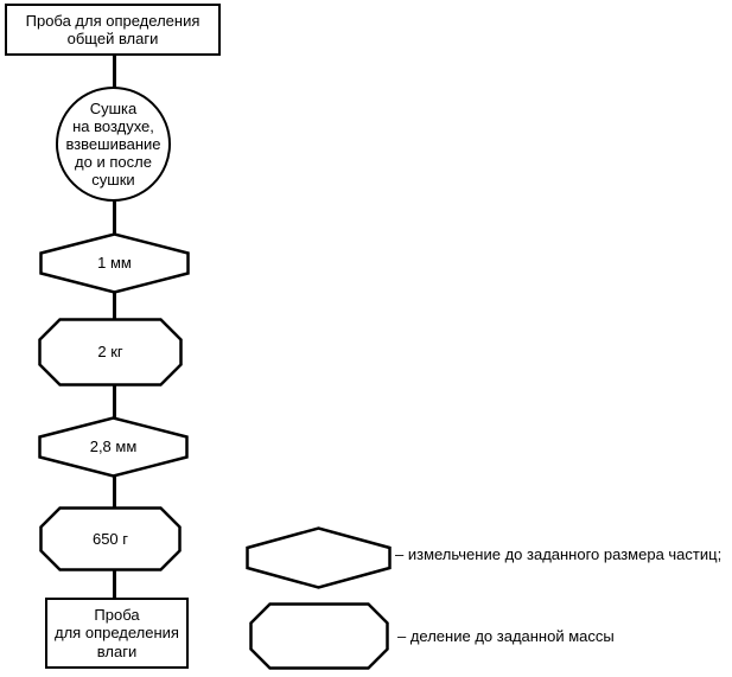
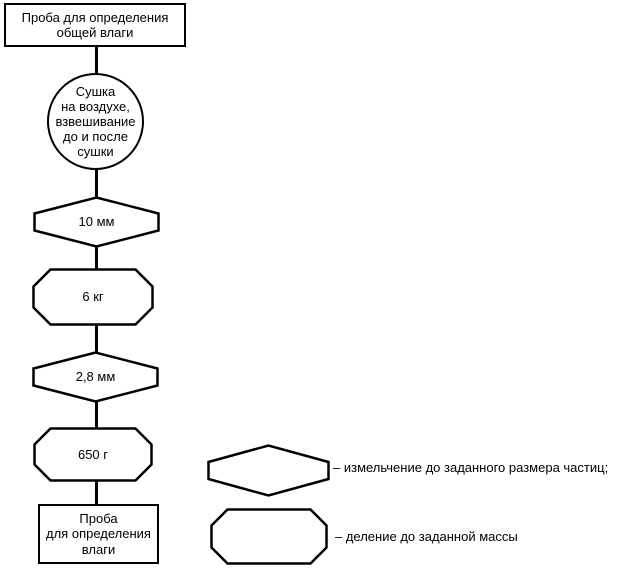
  Проба для определения
  общей влаги
  Сушка
  на воздухе,
  взвешивание
  до и после
  сушки
- 1 мм
+ 10 мм
- 2 кг
+ 6 кг
  2,8 мм
  650 г
  Проба
  для определения
  влаги
  – измельчение до заданного размера частиц;
  – деление до заданной массы
